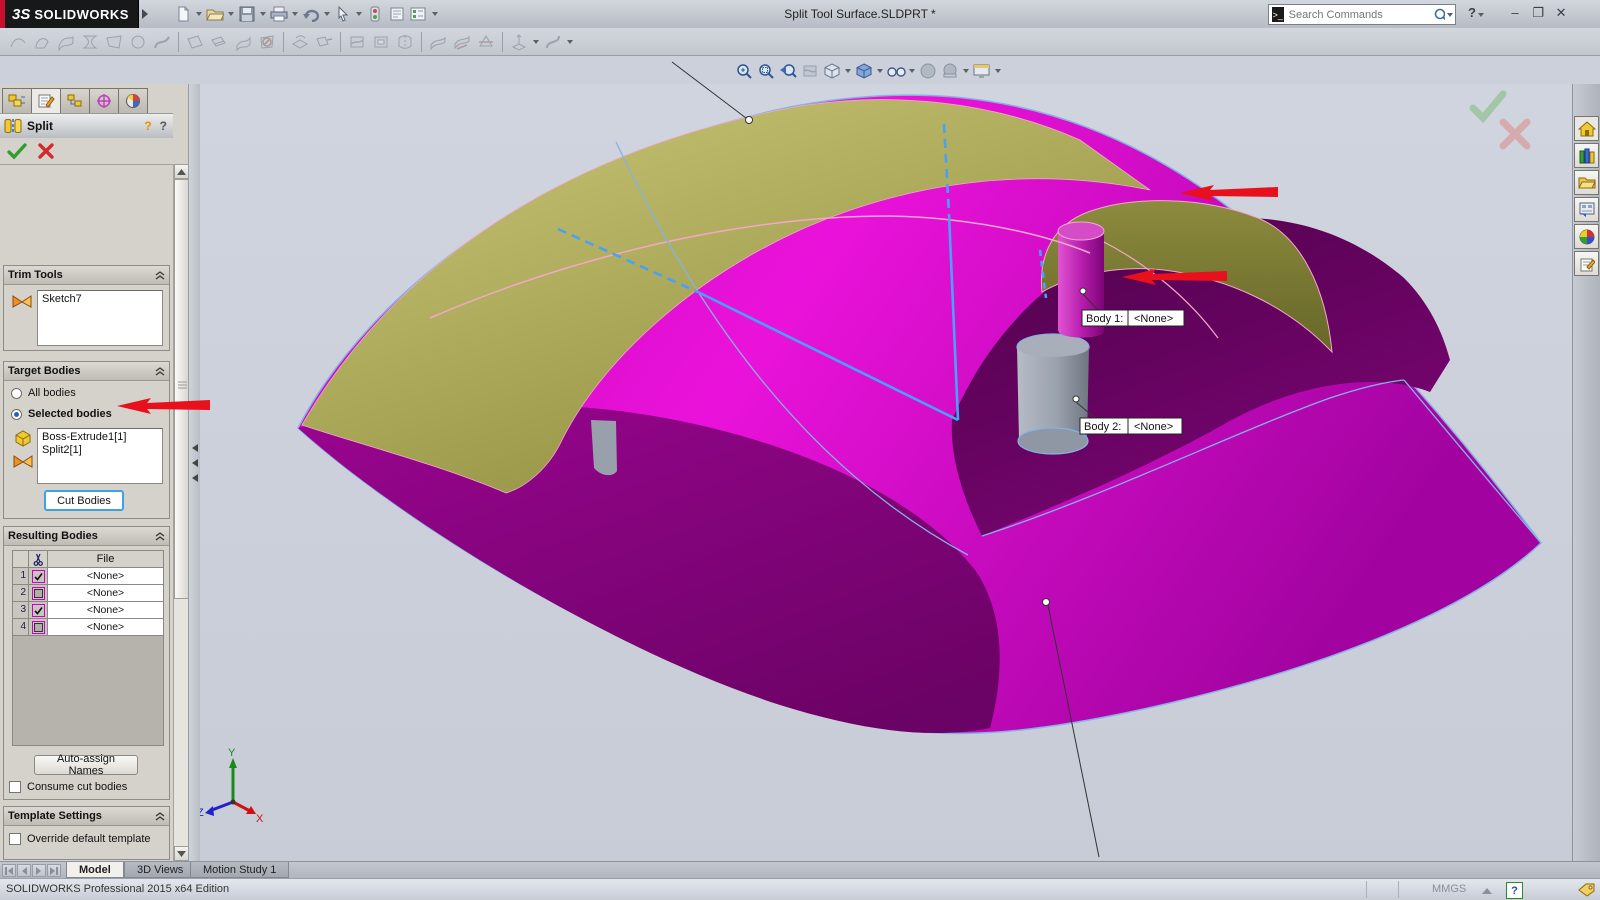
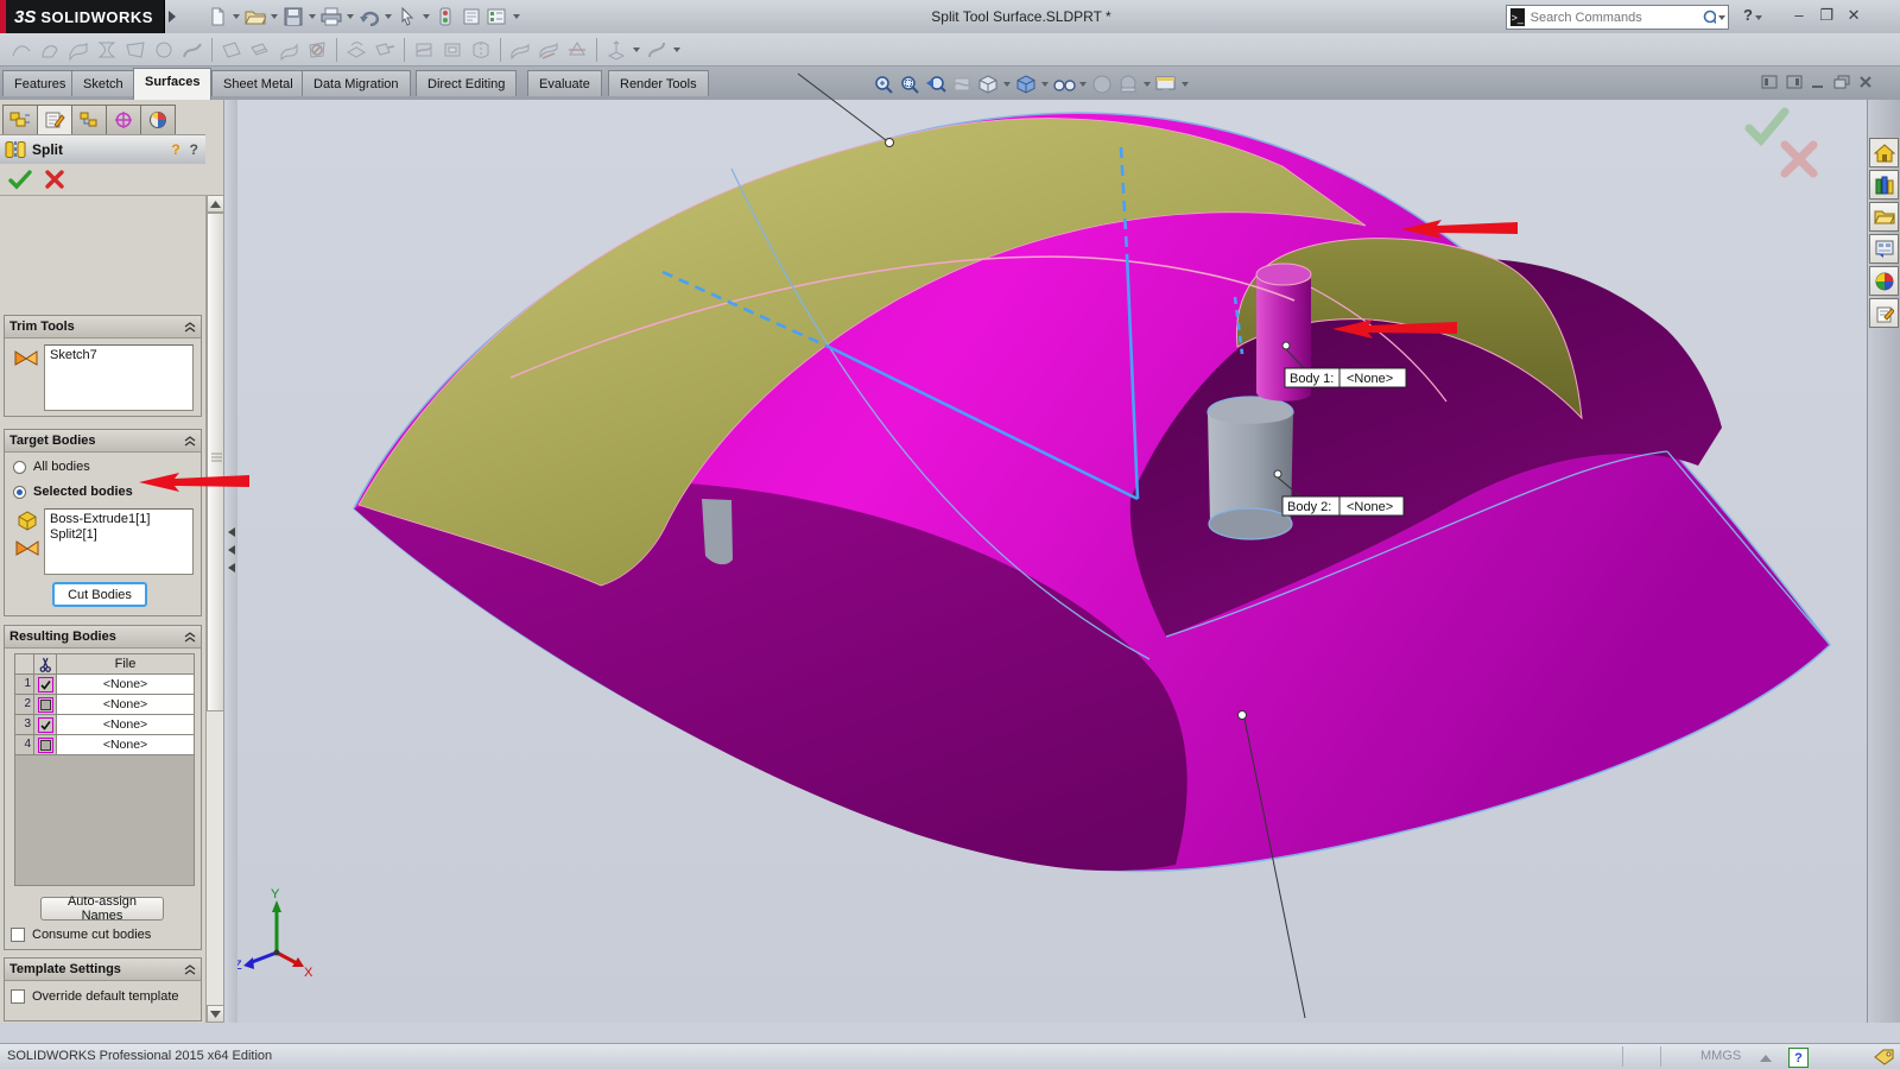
  3S
  SOLIDWORKS
  Split Tool Surface.SLDPRT *
  >_
  Search Commands
  ?
  – ❐ ✕
+ Features
+ Sketch
+ Surfaces
+ Sheet Metal
+ Data Migration
+ Direct Editing
+ Evaluate
+ Render Tools
  Body 1:
  <None>
  Body 2:
  <None>
  Y
  X
  Z
  Split
  ?
  ?
  Trim Tools
  Sketch7
  Target Bodies
  All bodies
  Selected bodies
  Boss-Extrude1[1]
  Split2[1]
  Cut Bodies
  Resulting Bodies
  File
  1
  <None>
  2
  <None>
  3
  <None>
  4
  <None>
  Auto-assign Names
  Consume cut bodies
  Template Settings
  Override default template
- Model
- 3D Views
- Motion Study 1
  SOLIDWORKS Professional 2015 x64 Edition
  MMGS
  ?
